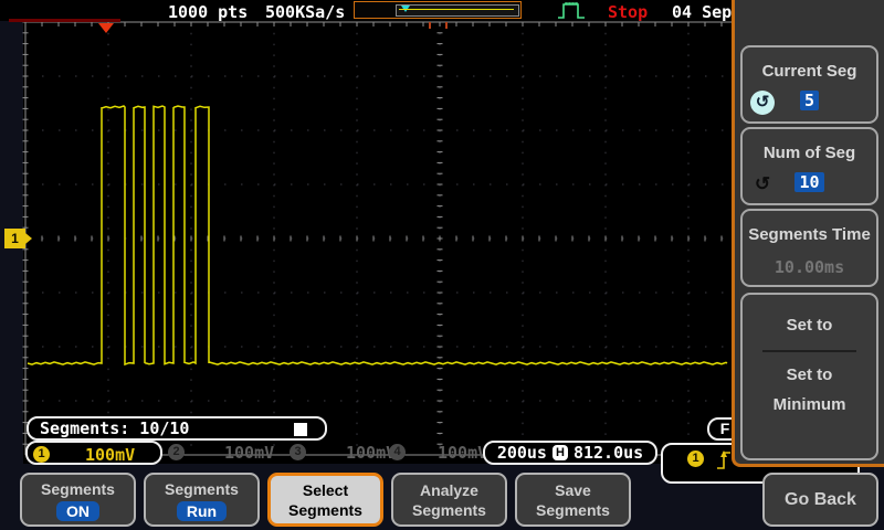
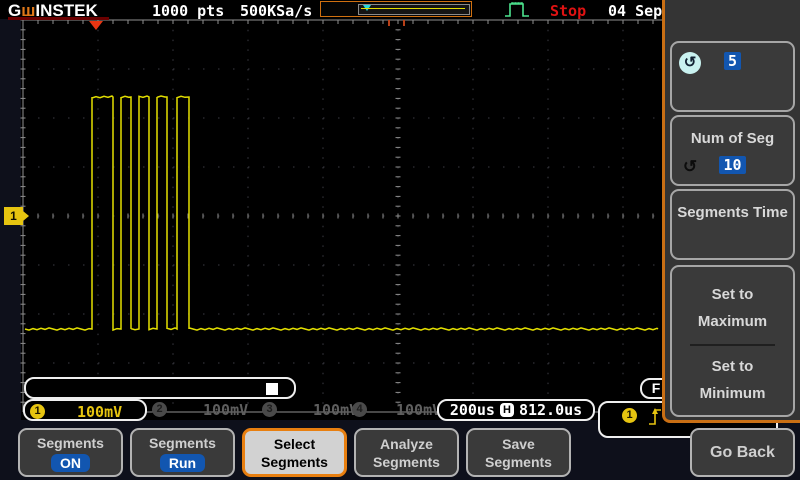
  1
+ GшINSTEK
  1000 pts
  500KSa/s
  Stop
  04 Sep
- Segments: 10/10
  F
  1
  100mV
  2
  100mV
  3
  100m
  4
  100m
  200us
  H
  812.0us
  1
  Segments
  ON
  Segments
  Run
  Select
  Segments
  Analyze
  Segments
  Save
  Segments
- Current Seg
  ↺
  5
  Num of Seg
  ↺
  10
  Segments Time
- 10.00ms
  Set to
+ Maximum
  Set to
  Minimum
  Go Back
